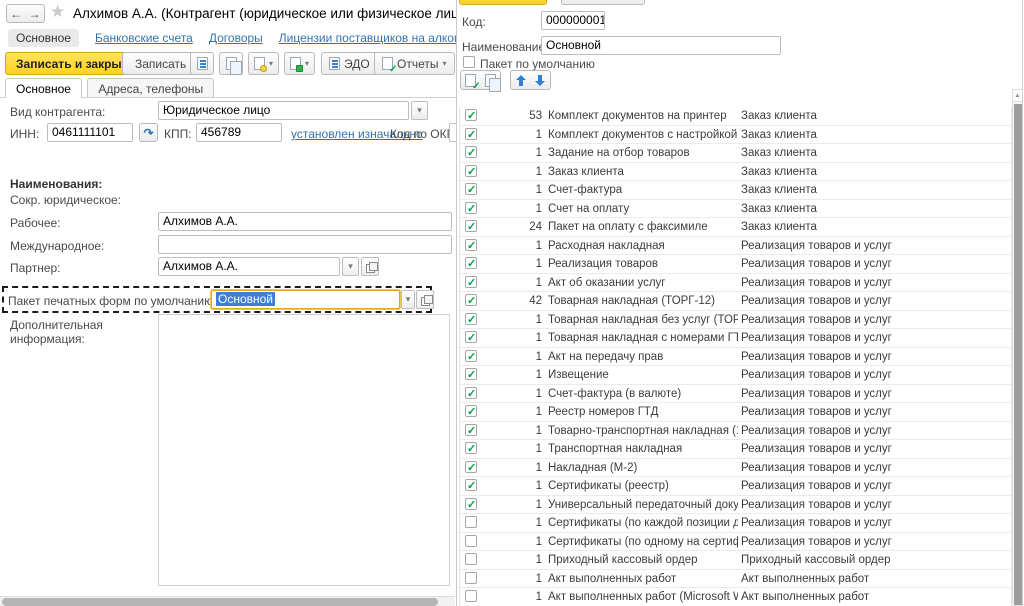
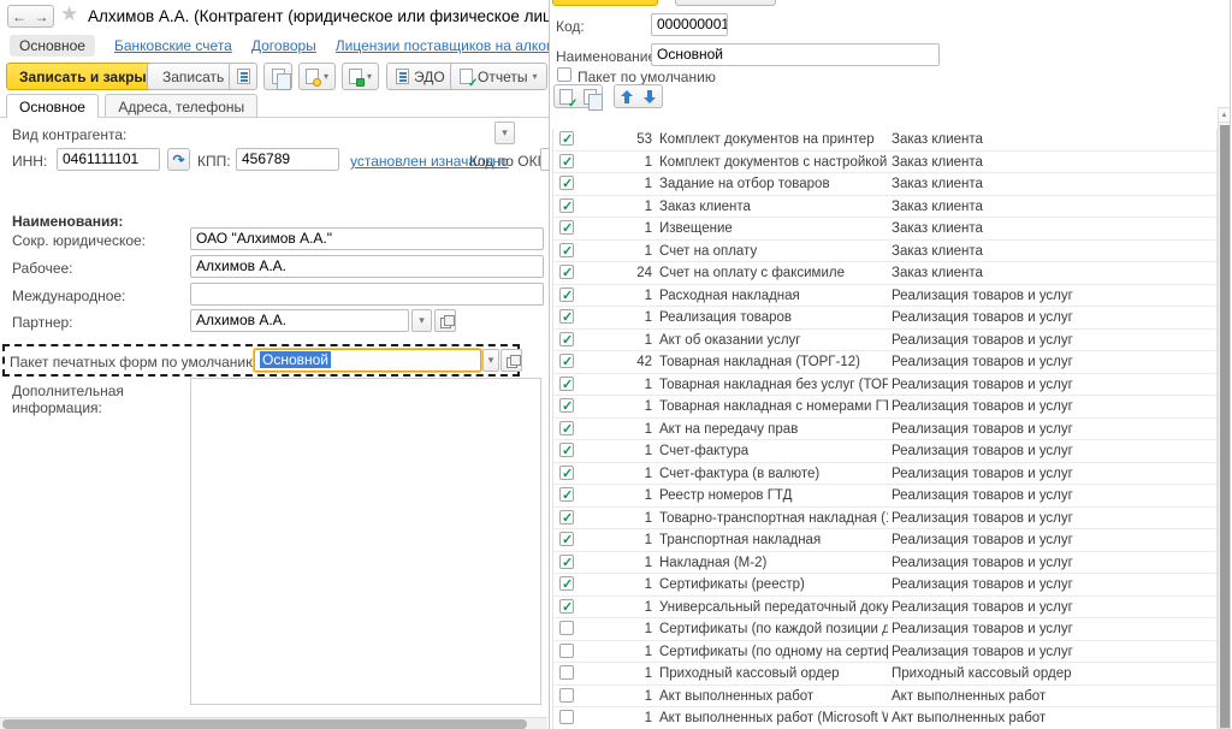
  Алхимов А.А. (Контрагент (юридическое или физическое лиц
  Основное
  Банковские счета
  Договоры
  Записать и закры
  Записать
  ▾
  ▾
  ЭДО
  ✓
  Отчеты
  ▾
  Основное Адреса, телефоны
  Вид контрагента:
- Юридическое лицо
  ИНН:
  0461111101
  КПП:
  456789
  установлен изначально
  Код по ОК
  Наименования:
  Сокр. юридическое:
+ ОАО "Алхимов А.А."
  Рабочее:
  Алхимов А.А.
  Международное:
  Партнер:
  Алхимов А.А.
  Пакет печатных форм по умолчанию
  Основной
  Дополнительная
  информация:
  Код:
  000000001
  Наименовани
  Основной
  Пакет по умолчанию
  ✓
  53
  Комплект документов на принтер
  Заказ клиента
  1
  Комплект документов с настройкой
  Заказ клиента
  1
  Задание на отбор товаров
  Заказ клиента
  1
  Заказ клиента
  Заказ клиента
  1
- Счет-фактура
+ Извещение
  Заказ клиента
  1
  Счет на оплату
  Заказ клиента
  24
- Пакет на оплату с факсимиле
+ Счет на оплату с факсимиле
  Заказ клиента
  1
  Расходная накладная
  Реализация товаров и услуг
  1
  Реализация товаров
  Реализация товаров и услуг
  1
  Акт об оказании услуг
  Реализация товаров и услуг
  42
  Товарная накладная (ТОРГ-12)
  Реализация товаров и услуг
  1
  Товарная накладная без услуг (ТОР
  Реализация товаров и услуг
  1
  Товарная накладная с номерами ГТ
  Реализация товаров и услуг
  1
  Акт на передачу прав
  Реализация товаров и услуг
  1
- Извещение
+ Счет-фактура
  Реализация товаров и услуг
  1
  Счет-фактура (в валюте)
  Реализация товаров и услуг
  1
  Реестр номеров ГТД
  Реализация товаров и услуг
  1
  Товарно-транспортная накладная (
  Реализация товаров и услуг
  1
  Транспортная накладная
  Реализация товаров и услуг
  1
  Накладная (М-2)
  Реализация товаров и услуг
  1
  Сертификаты (реестр)
  Реализация товаров и услуг
  1
  Универсальный передаточный доку
  Реализация товаров и услуг
  1
  Сертификаты (по каждой позиции д
  Реализация товаров и услуг
  1
  Сертификаты (по одному на сертиф
  Реализация товаров и услуг
  1
  Приходный кассовый ордер
  Приходный кассовый ордер
  1
  Акт выполненных работ
  Акт выполненных работ
  1
  Акт выполненных работ (Microsoft
  Акт выполненных работ
